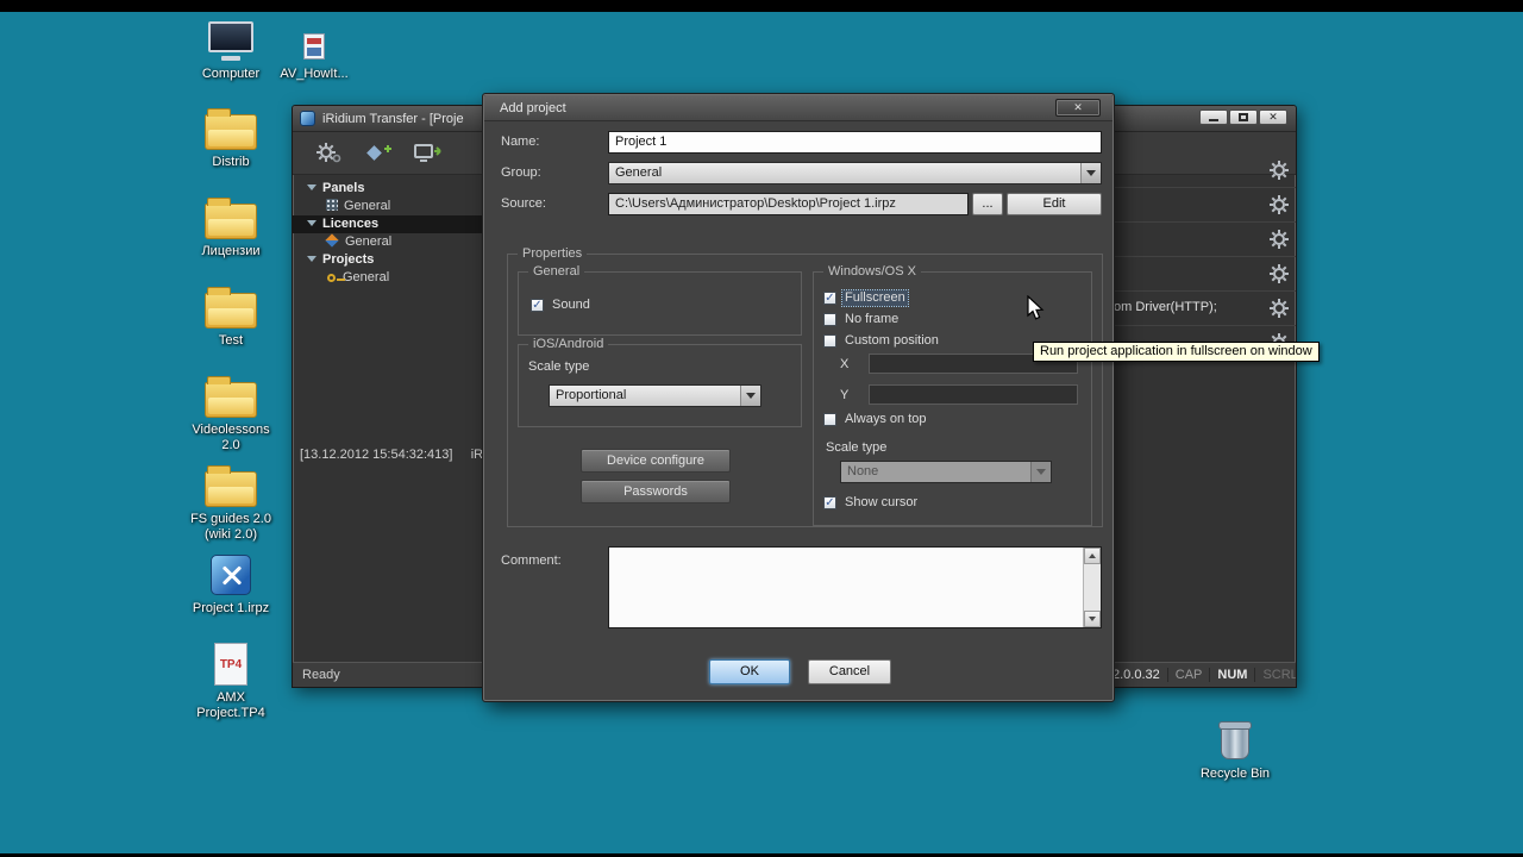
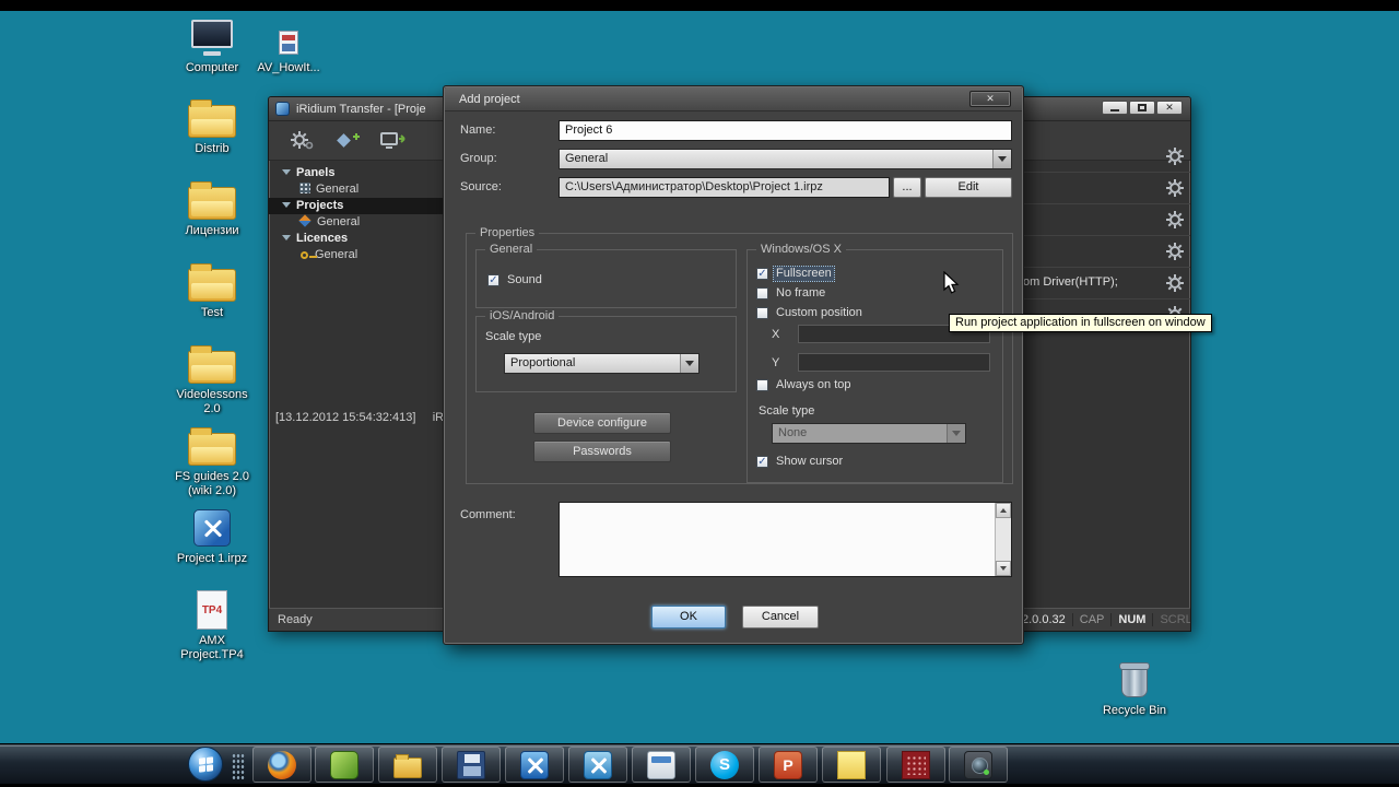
  Computer
  AV_HowIt...
  Distrib
  Лицензии
  Test
  Videolessons 2.0
  FS guides 2.0 (wiki 2.0)
  Project 1.irpz
  TP4
  AMX Project.TP4
  Recycle Bin
  iRidium Transfer - [Proje
  ✕
  Panels
  General
- Licences
+ Projects
  General
- Projects
+ Licences
  General
  [13.12.2012 15:54:32:413] iR
  om Driver(HTTP);
  Ready
  2.0.0.32
  CAP
  NUM
  SCRL
  Add project
  ✕
  Name:
- Project 1
+ Project 6
  Group:
  General
  Source:
  C:\Users\Администратор\Desktop\Project 1.irpz
  ...
  Edit
  Properties
  General
  ✓
  Sound
  iOS/Android
  Scale type
  Proportional
  Device configure
  Passwords
  Windows/OS X
  ✓
  Fullscreen
  No frame
  Custom position
  X
  Y
  Always on top
  Scale type
  None
  ✓
  Show cursor
  Comment:
  OK
  Cancel
  Run project application in fullscreen on window
+ S
+ P
